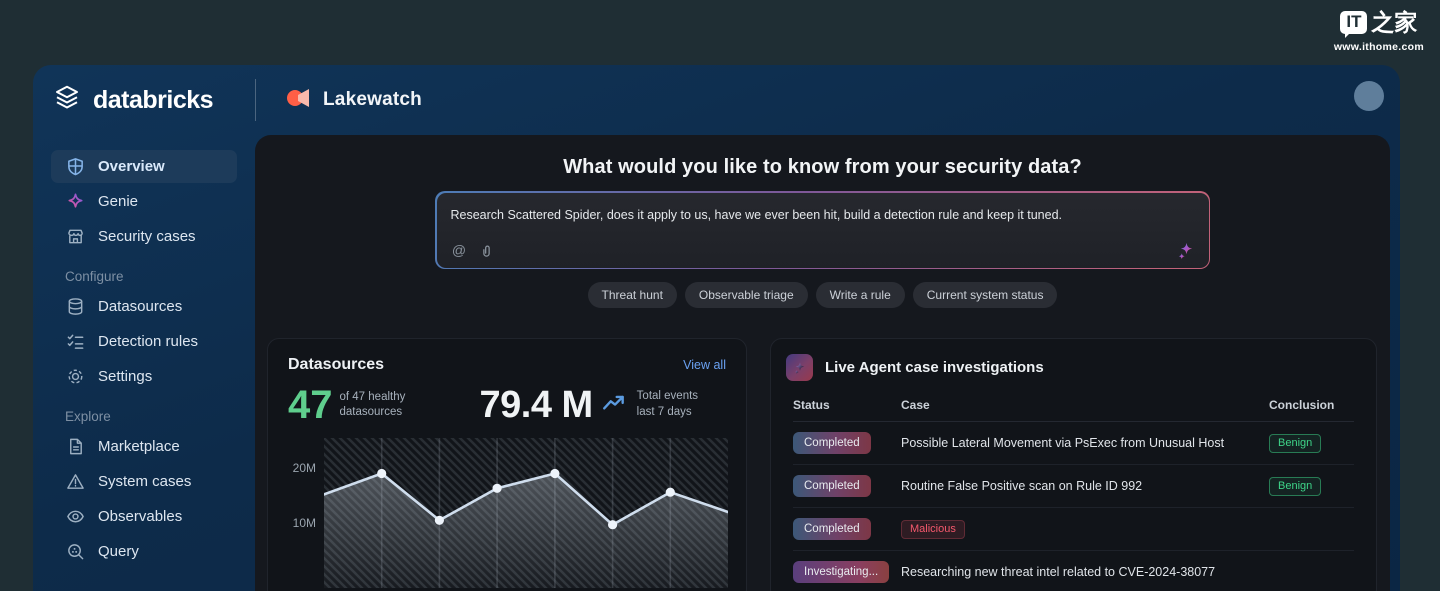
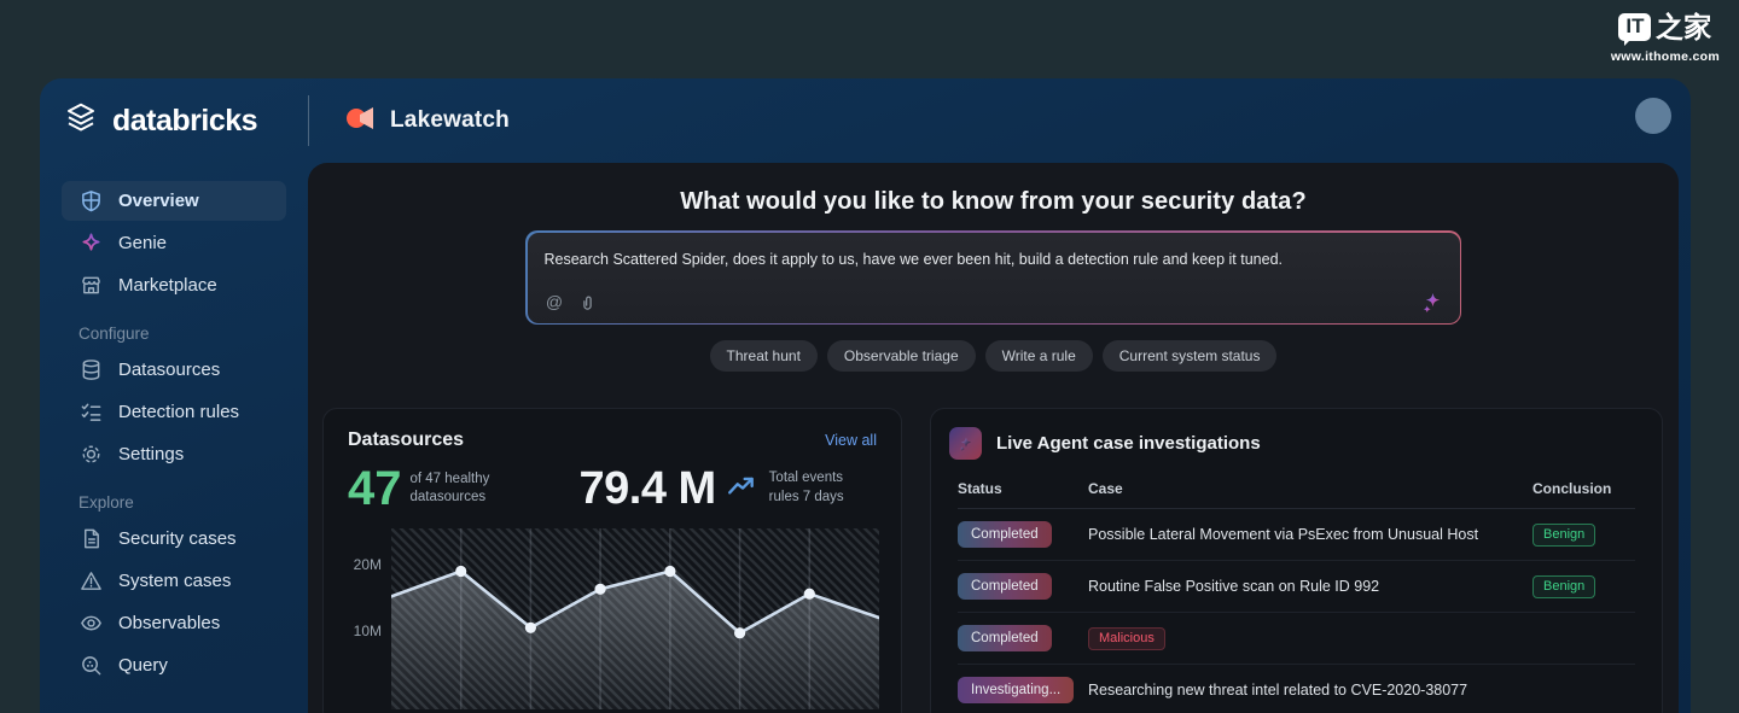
  IT
  之家
  www.ithome.com
  databricks
  Lakewatch
  Overview
  Genie
- Security cases
+ Marketplace
  Configure
  Datasources
  Detection rules
  Settings
  Explore
- Marketplace
+ Security cases
  System cases
  Observables
  Query
  What would you like to know from your security data?
  Research Scattered Spider, does it apply to us, have we ever been hit, build a detection rule and keep it tuned.
  @
  Threat hunt
  Observable triage
  Write a rule
  Current system status
  Datasources
  View all
  47
  of 47 healthy datasources
  79.4 M
- Total events last 7 days
+ Total events rules 7 days
  20M
  10M
  Live Agent case investigations
  Status
  Case
  Conclusion
  Completed
  Possible Lateral Movement via PsExec from Unusual Host
  Benign
  Completed
  Routine False Positive scan on Rule ID 992
  Benign
  Completed
  Malicious
  Investigating...
- Researching new threat intel related to CVE-2024-38077
+ Researching new threat intel related to CVE-2020-38077
